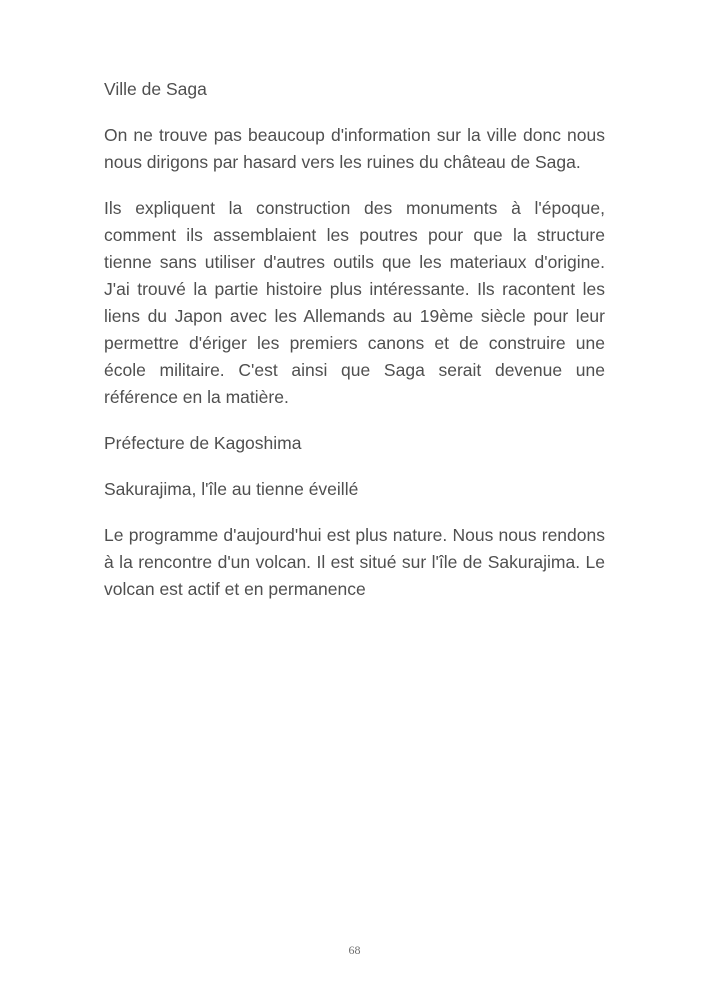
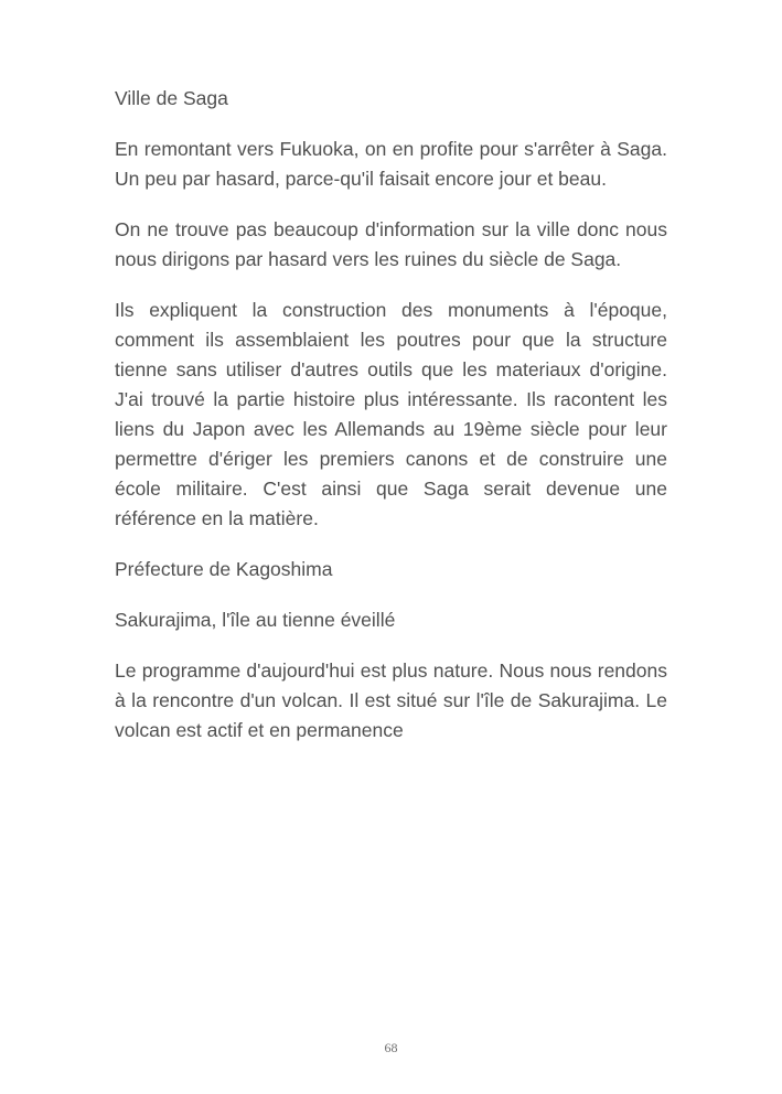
  Ville de Saga
+ En remontant vers Fukuoka, on en profite pour s'arrêter à Saga. Un peu par hasard, parce-qu'il faisait encore jour et beau.
- On ne trouve pas beaucoup d'information sur la ville donc nous nous dirigons par hasard vers les ruines du château de Saga.
+ On ne trouve pas beaucoup d'information sur la ville donc nous nous dirigons par hasard vers les ruines du siècle de Saga.
  Ils expliquent la construction des monuments à l'époque, comment ils assemblaient les poutres pour que la structure tienne sans utiliser d'autres outils que les materiaux d'origine. J'ai trouvé la partie histoire plus intéressante. Ils racontent les liens du Japon avec les Allemands au 19ème siècle pour leur permettre d'ériger les premiers canons et de construire une école militaire. C'est ainsi que Saga serait devenue une référence en la matière.
  Préfecture de Kagoshima
  Sakurajima, l'île au tienne éveillé
  Le programme d'aujourd'hui est plus nature. Nous nous rendons à la rencontre d'un volcan. Il est situé sur l'île de Sakurajima. Le volcan est actif et en permanence
  68
